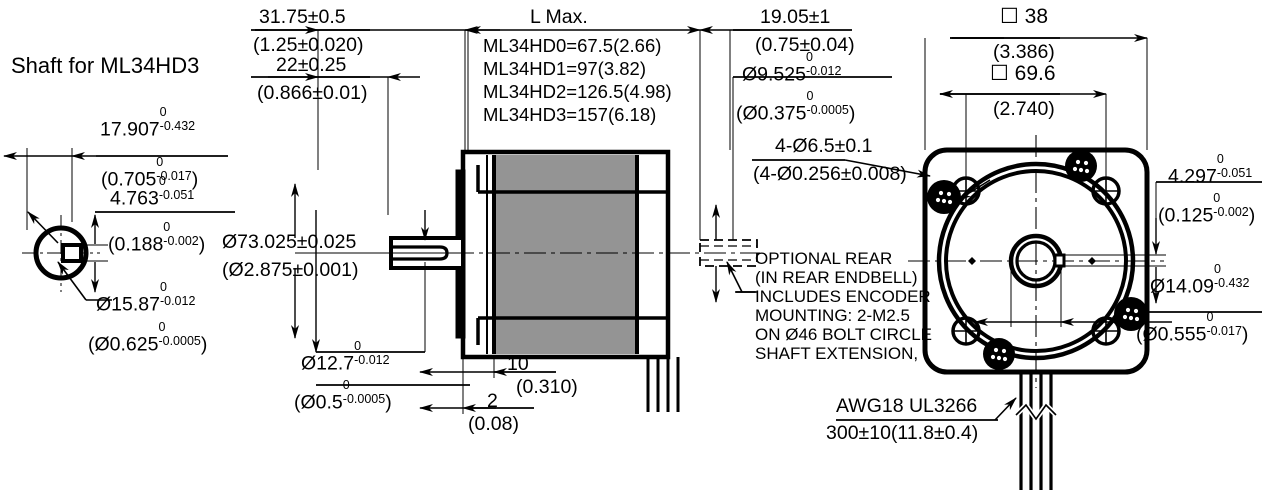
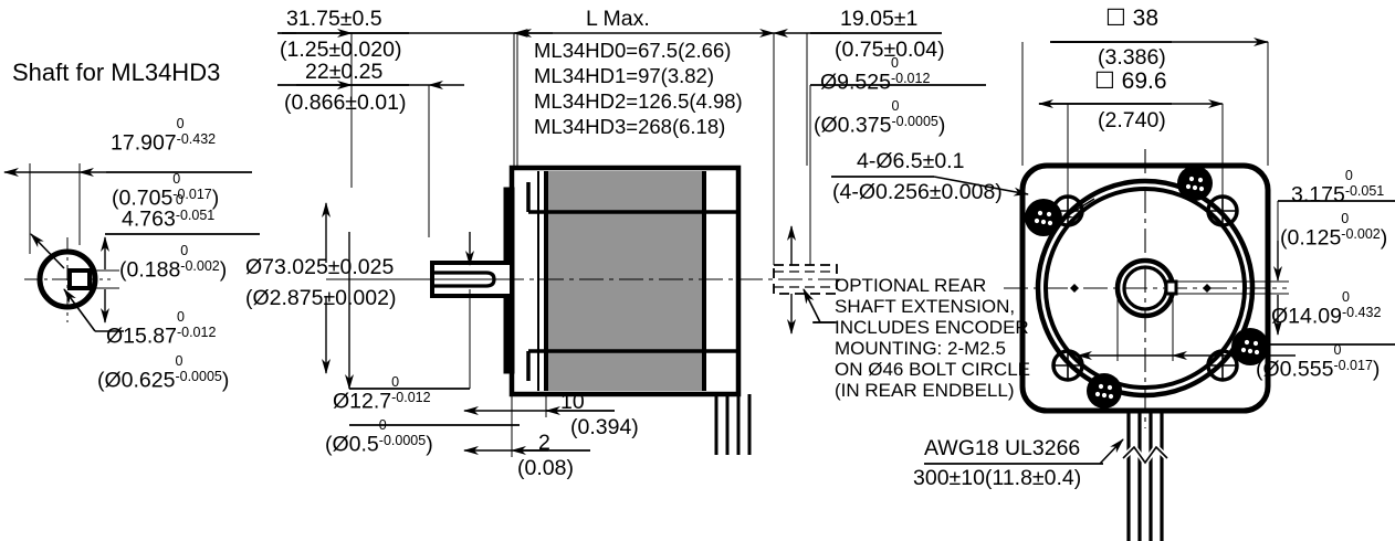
  Shaft for ML34HD3
  17.907
  0
  -0.432
  (0.705
  0
  -0.017
  )
  4.763
  0
  -0.051
  (0.188
  0
  -0.002
  )
  Ø15.87
  0
  -0.012
  (Ø0.625
  0
  -0.0005
  )
  31.75±0.5
  (1.25±0.020)
  22±0.25
  (0.866±0.01)
  L Max.
  ML34HD0=67.5(2.66)
  ML34HD1=97(3.82)
  ML34HD2=126.5(4.98)
- ML34HD3=157(6.18)
+ ML34HD3=268(6.18)
  19.05±1
  (0.75±0.04)
  Ø9.525
  0
  -0.012
  (Ø0.375
  0
  -0.0005
  )
  Ø73.025±0.025
- (Ø2.875±0.001)
+ (Ø2.875±0.002)
  Ø12.7
  0
  -0.012
  (Ø0.5
  0
  -0.0005
  )
  10
- (0.310)
+ (0.394)
  2
  (0.08)
  4-Ø6.5±0.1
  (4-Ø0.256±0.008)
  OPTIONAL REAR
- (IN REAR ENDBELL)
+ SHAFT EXTENSION,
  INCLUDES ENCODER
  MOUNTING: 2-M2.5
  ON Ø46 BOLT CIRCLE
- SHAFT EXTENSION,
+ (IN REAR ENDBELL)
  ☐ 38
  (3.386)
  ☐ 69.6
  (2.740)
- 4.297
+ 3.175
  0
  -0.051
  (0.125
  0
  -0.002
  )
  Ø14.09
  0
  -0.432
  (Ø0.555
  0
  -0.017
  )
  AWG18 UL3266
  300±10(11.8±0.4)
